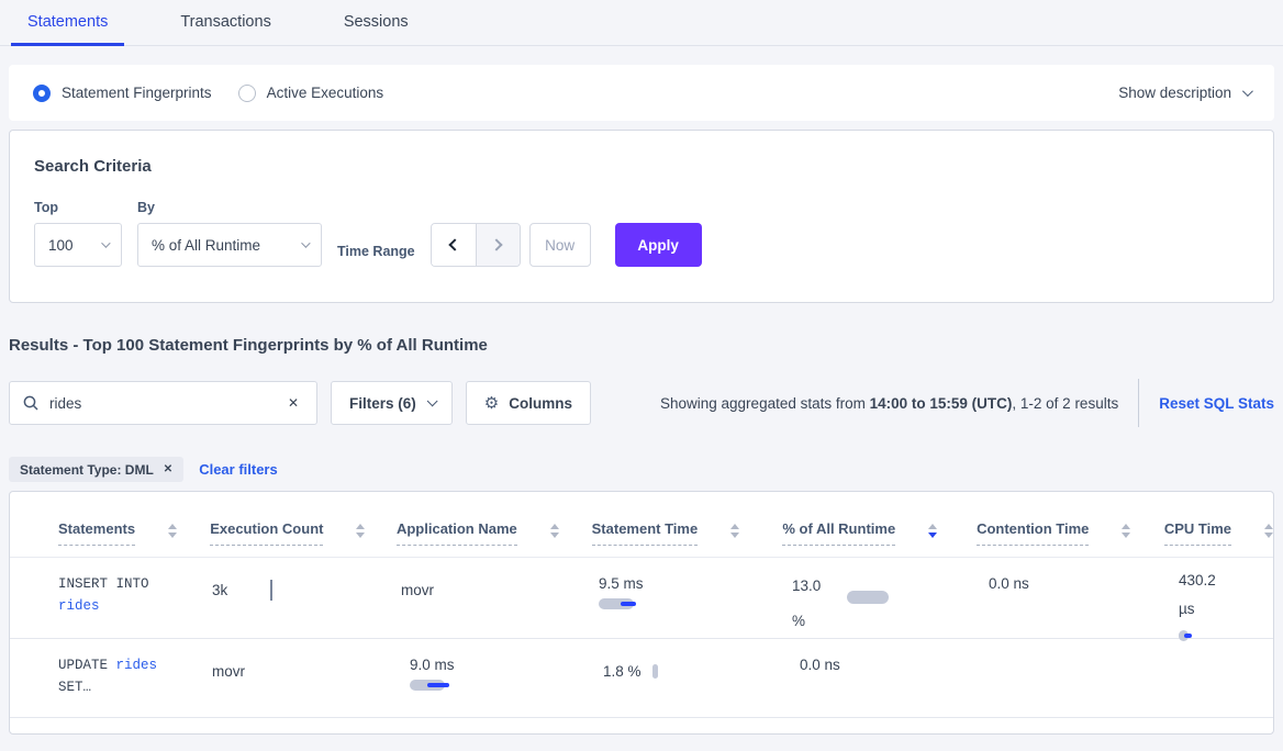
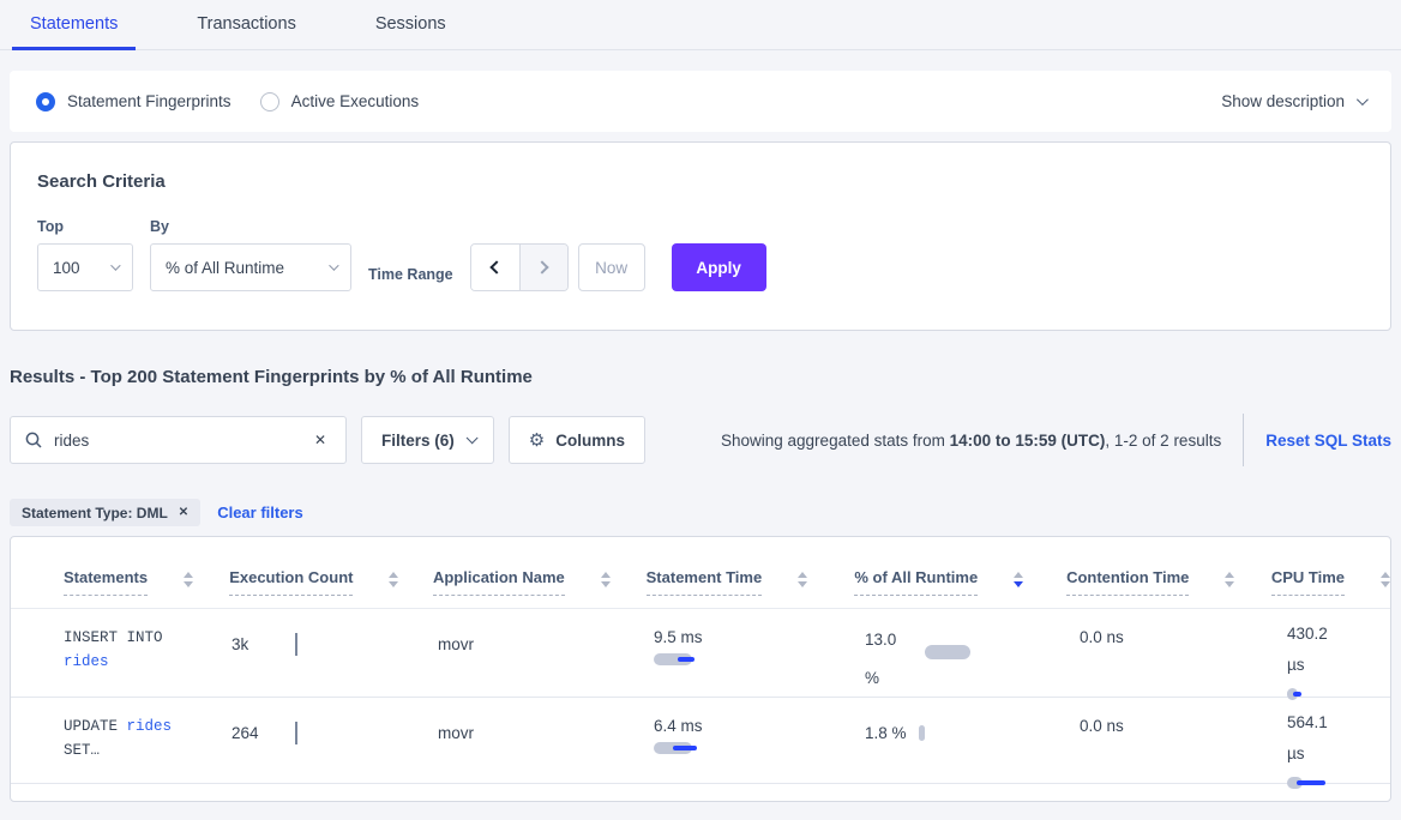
  Statements
  Transactions
  Sessions
  Statement Fingerprints
  Active Executions
  Show description
  Search Criteria
  Top
  100
  By
  % of All Runtime
  Time Range
  Now
  Apply
- Results - Top 100 Statement Fingerprints by % of All Runtime
+ Results - Top 200 Statement Fingerprints by % of All Runtime
  rides
  ✕
  Filters (6)
  ⚙
  Columns
  Showing aggregated stats from 14:00 to 15:59 (UTC), 1-2 of 2 results
  Reset SQL Stats
  Statement Type: DML
  ✕
  Clear filters
  Statements
  Execution Count
  Application Name
  Statement Time
  % of All Runtime
  Contention Time
  CPU Time
  INSERT INTO
  rides
  3k
  movr
  9.5 ms
  13.0 %
  0.0 ns
  430.2 µs
  UPDATE rides
  SET…
+ 264
  movr
- 9.0 ms
+ 6.4 ms
  1.8 %
  0.0 ns
+ 564.1 µs
